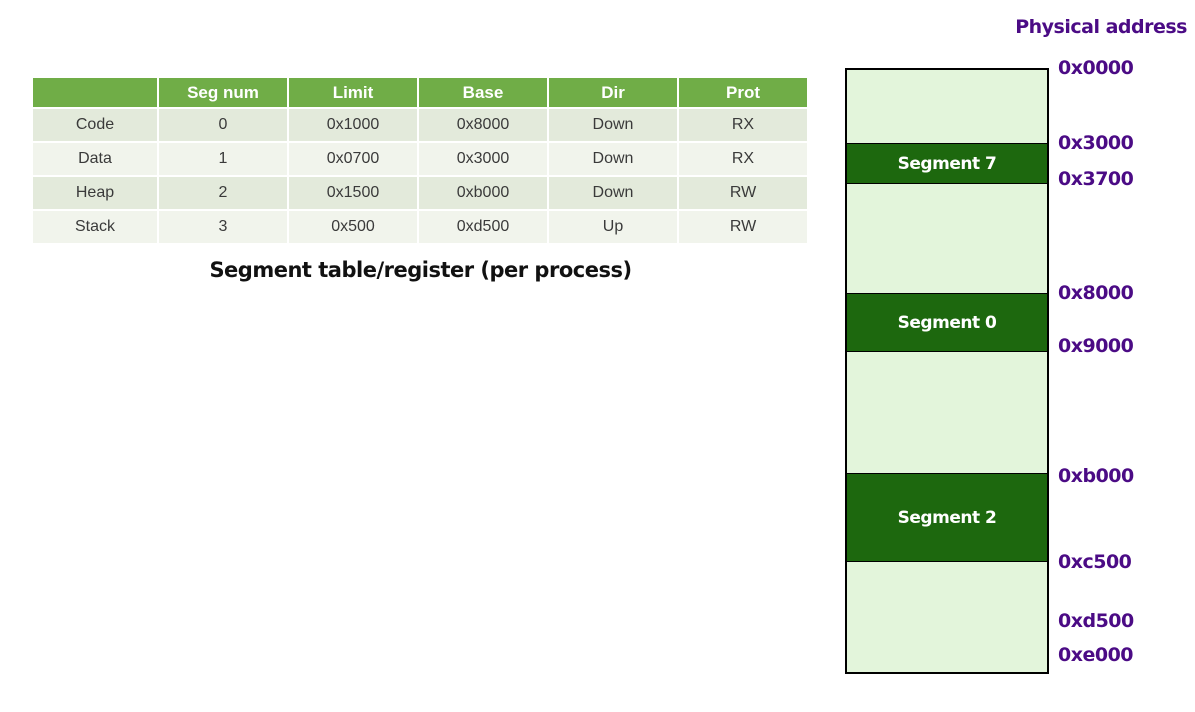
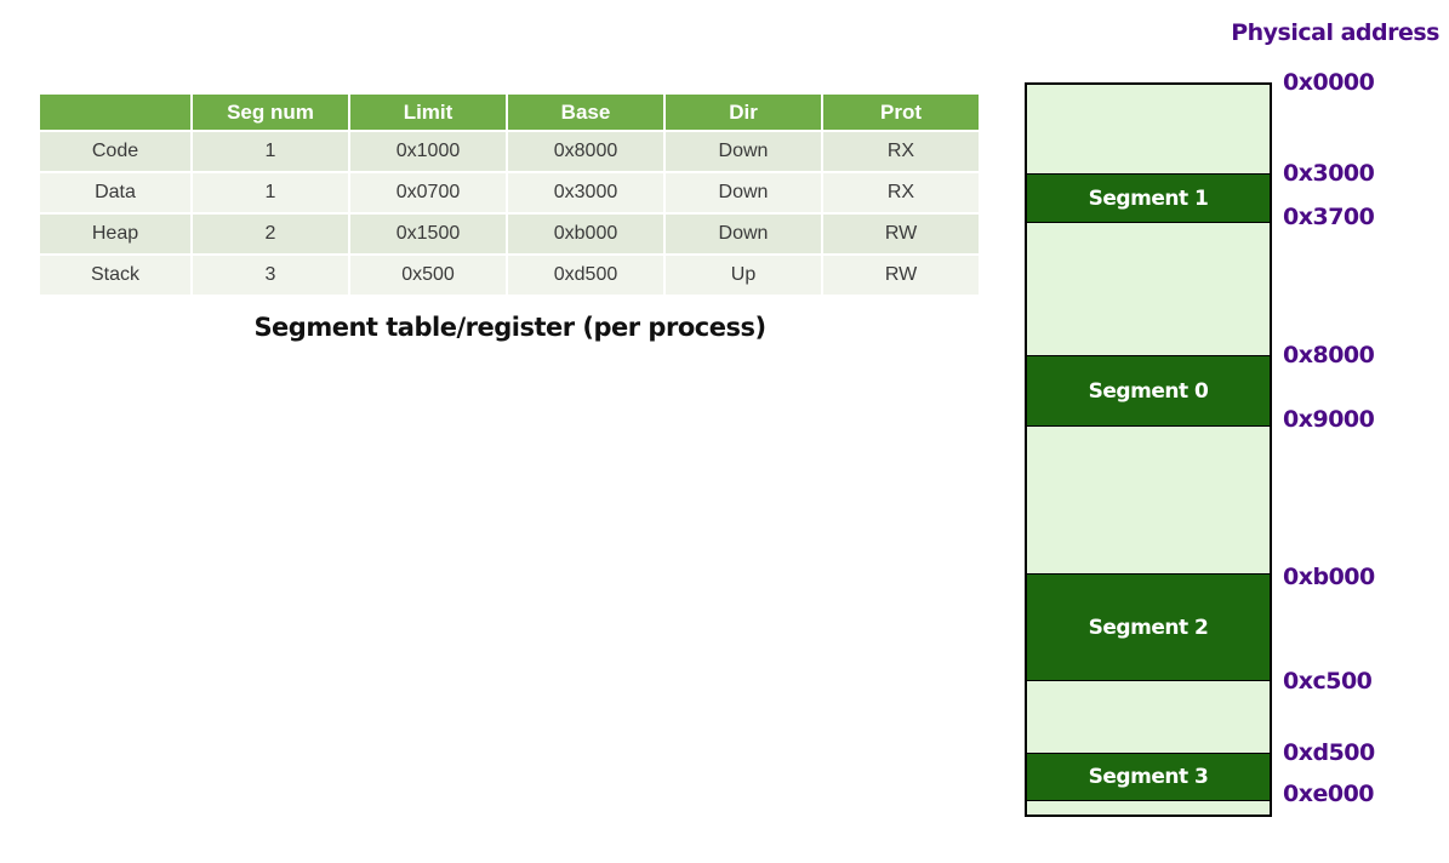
  	Seg num	Limit	Base	Dir	Prot
- Code	0	0x1000	0x8000	Down	RX
+ Code	1	0x1000	0x8000	Down	RX
  Data	1	0x0700	0x3000	Down	RX
  Heap	2	0x1500	0xb000	Down	RW
  Stack	3	0x500	0xd500	Up	RW
  Segment table/register (per process)
  Physical address
- Segment 7
+ Segment 1
  Segment 0
  Segment 2
+ Segment 3
  0x0000
  0x3000
  0x3700
  0x8000
  0x9000
  0xb000
  0xc500
  0xd500
  0xe000
